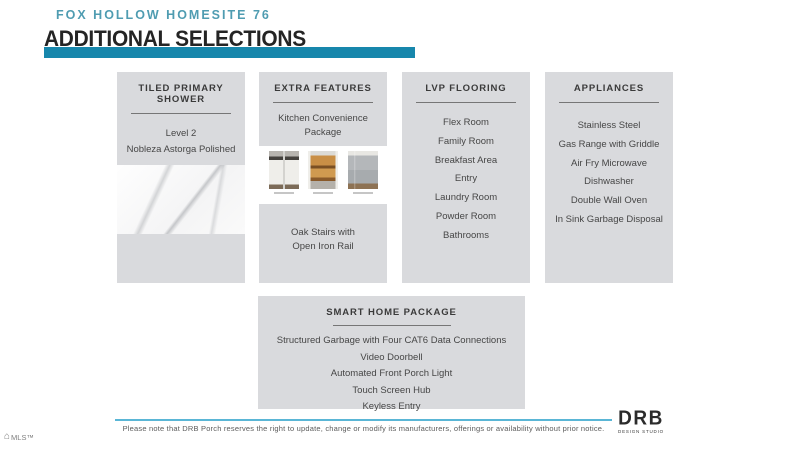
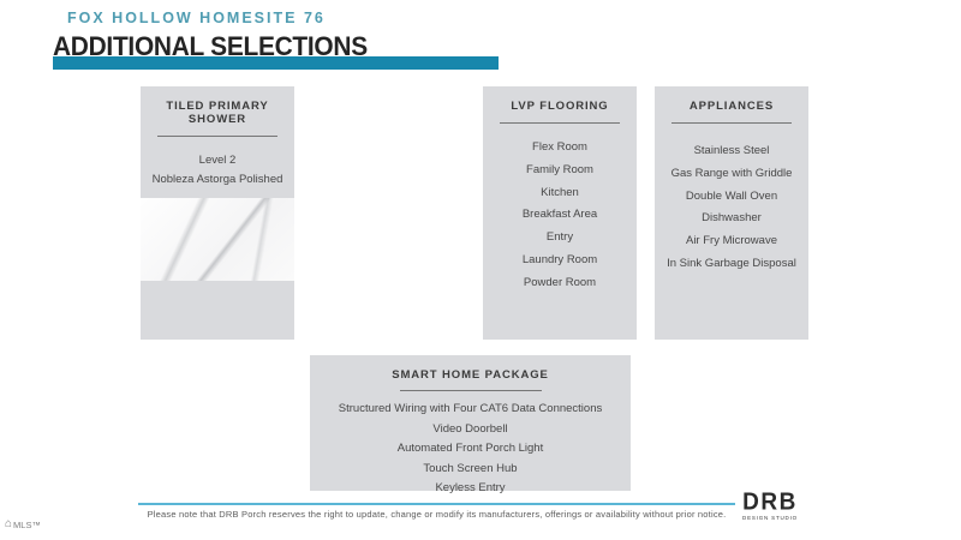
  FOX HOLLOW HOMESITE 76
  ADDITIONAL SELECTIONS
  TILED PRIMARY SHOWER
  Level 2
  Nobleza Astorga Polished
- EXTRA FEATURES
- Kitchen Convenience Package
- Oak Stairs with Open Iron Rail
  LVP FLOORING
  Flex Room
  Family Room
+ Kitchen
  Breakfast Area
  Entry
  Laundry Room
  Powder Room
- Bathrooms
  APPLIANCES
  Stainless Steel
  Gas Range with Griddle
- Air Fry Microwave
+ Double Wall Oven
  Dishwasher
- Double Wall Oven
+ Air Fry Microwave
  In Sink Garbage Disposal
  SMART HOME PACKAGE
- Structured Garbage with Four CAT6 Data Connections
+ Structured Wiring with Four CAT6 Data Connections
  Video Doorbell
  Automated Front Porch Light
  Touch Screen Hub
  Keyless Entry
  Please note that DRB Porch reserves the right to update, change or modify its manufacturers, offerings or availability without prior notice.
  DRB
  ⌂
  MLS™
